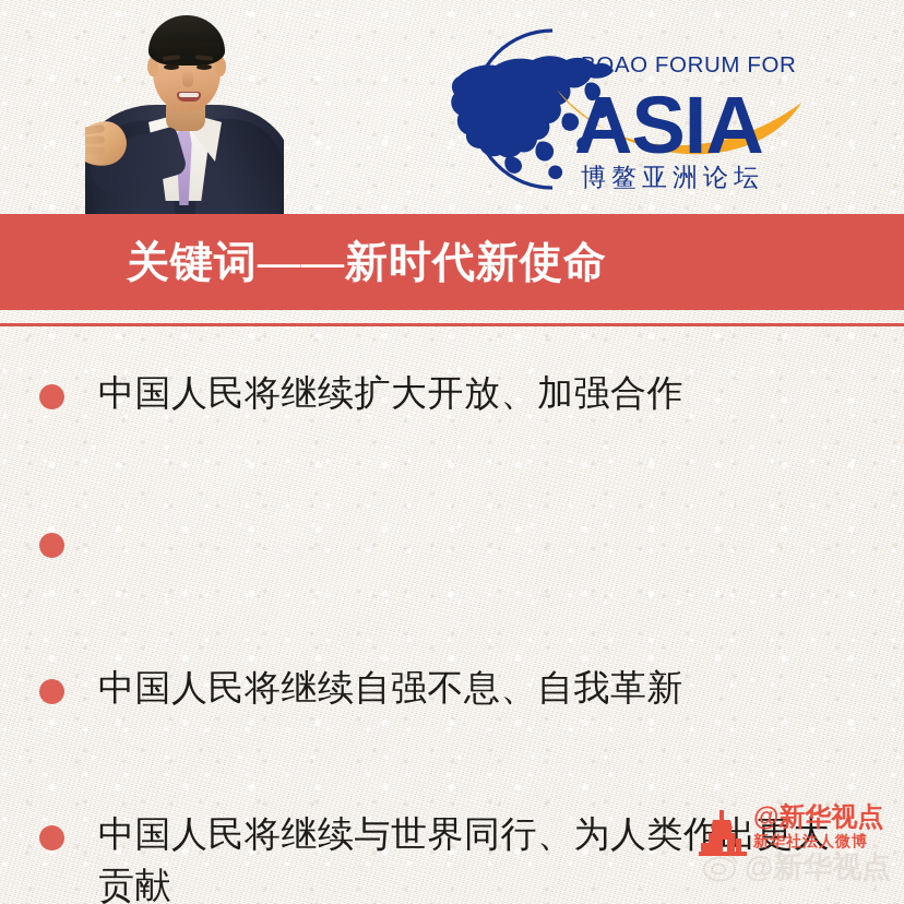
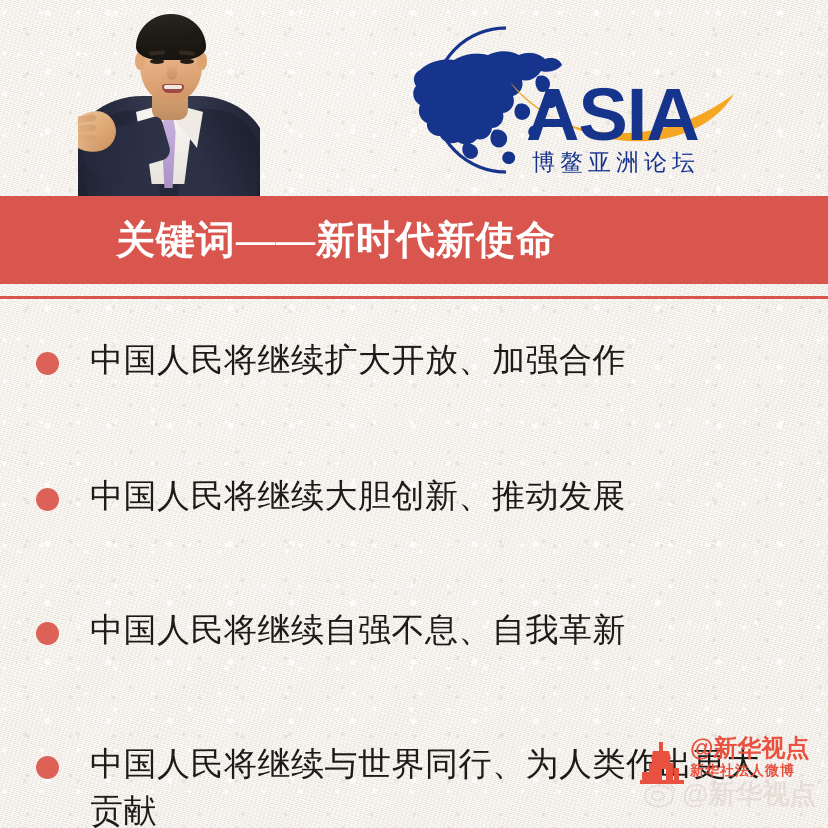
- BOAO FORUM FOR
  ASIA
  博鳌亚洲论坛
  关键词——新时代新使命
  中国人民将继续扩大开放、加强合作
+ 中国人民将继续大胆创新、推动发展
  中国人民将继续自强不息、自我革新
  中国人民将继续与世界同行、为人类作出更大贡献
  @新华视点
  新华社法人微博
  @新华视点
